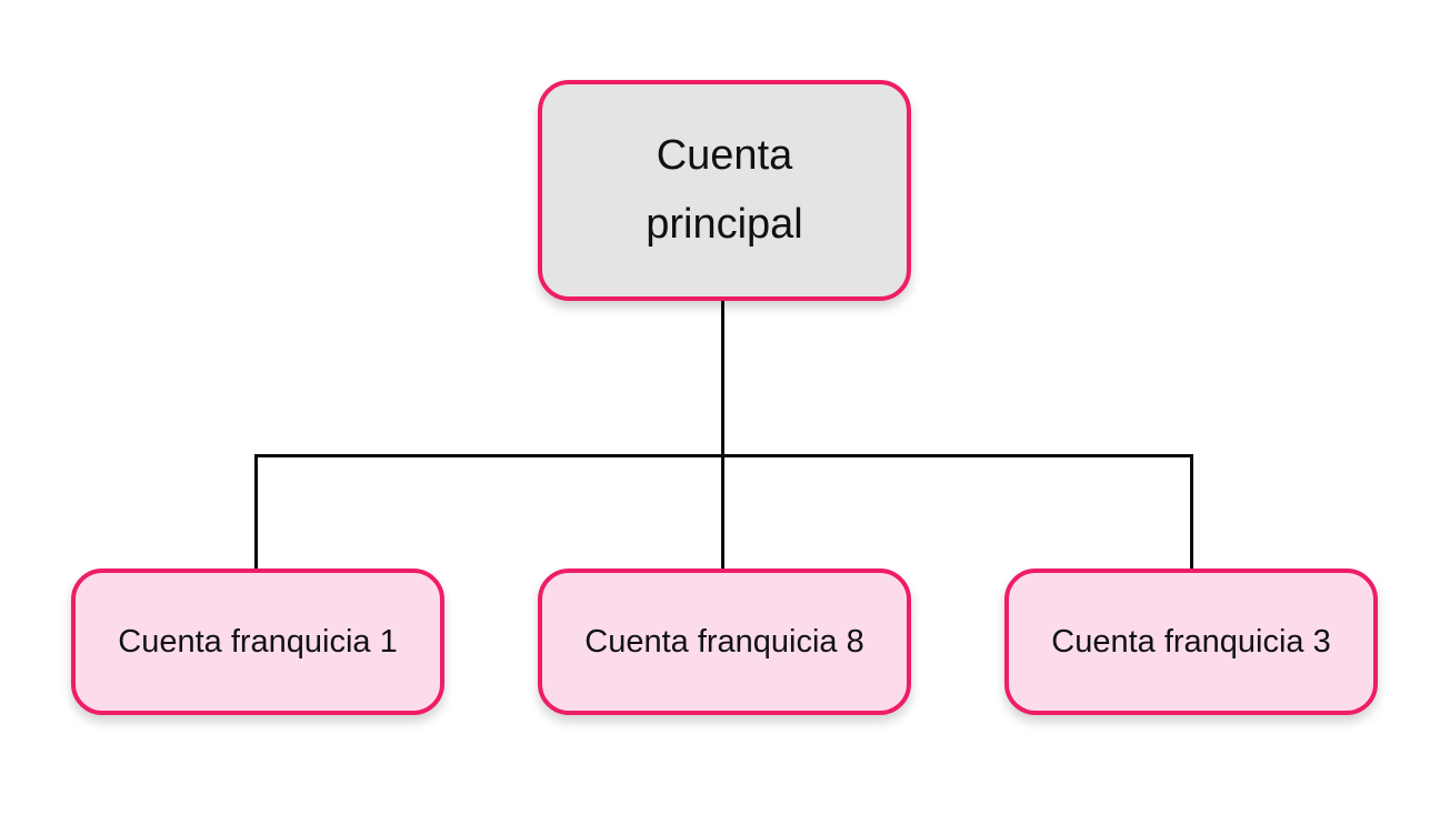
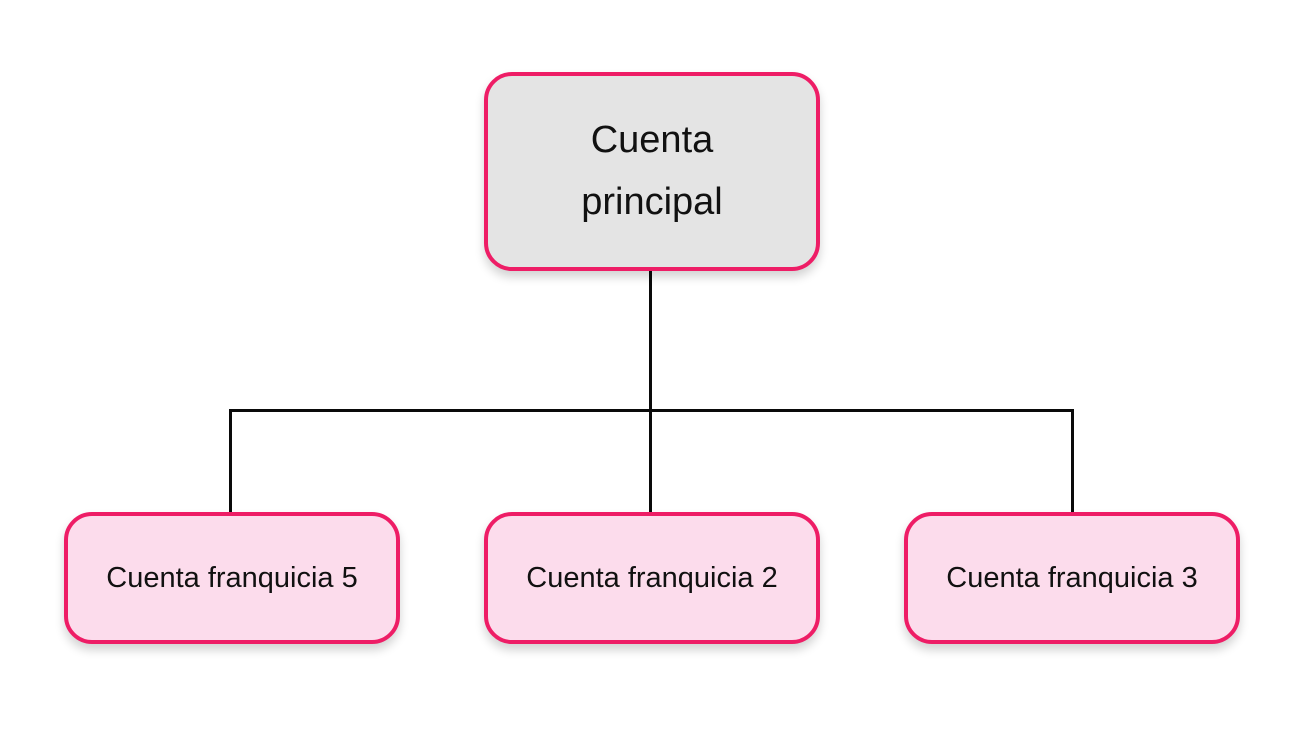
  Cuenta principal
- Cuenta franquicia 1
+ Cuenta franquicia 5
- Cuenta franquicia 8
+ Cuenta franquicia 2
  Cuenta franquicia 3
